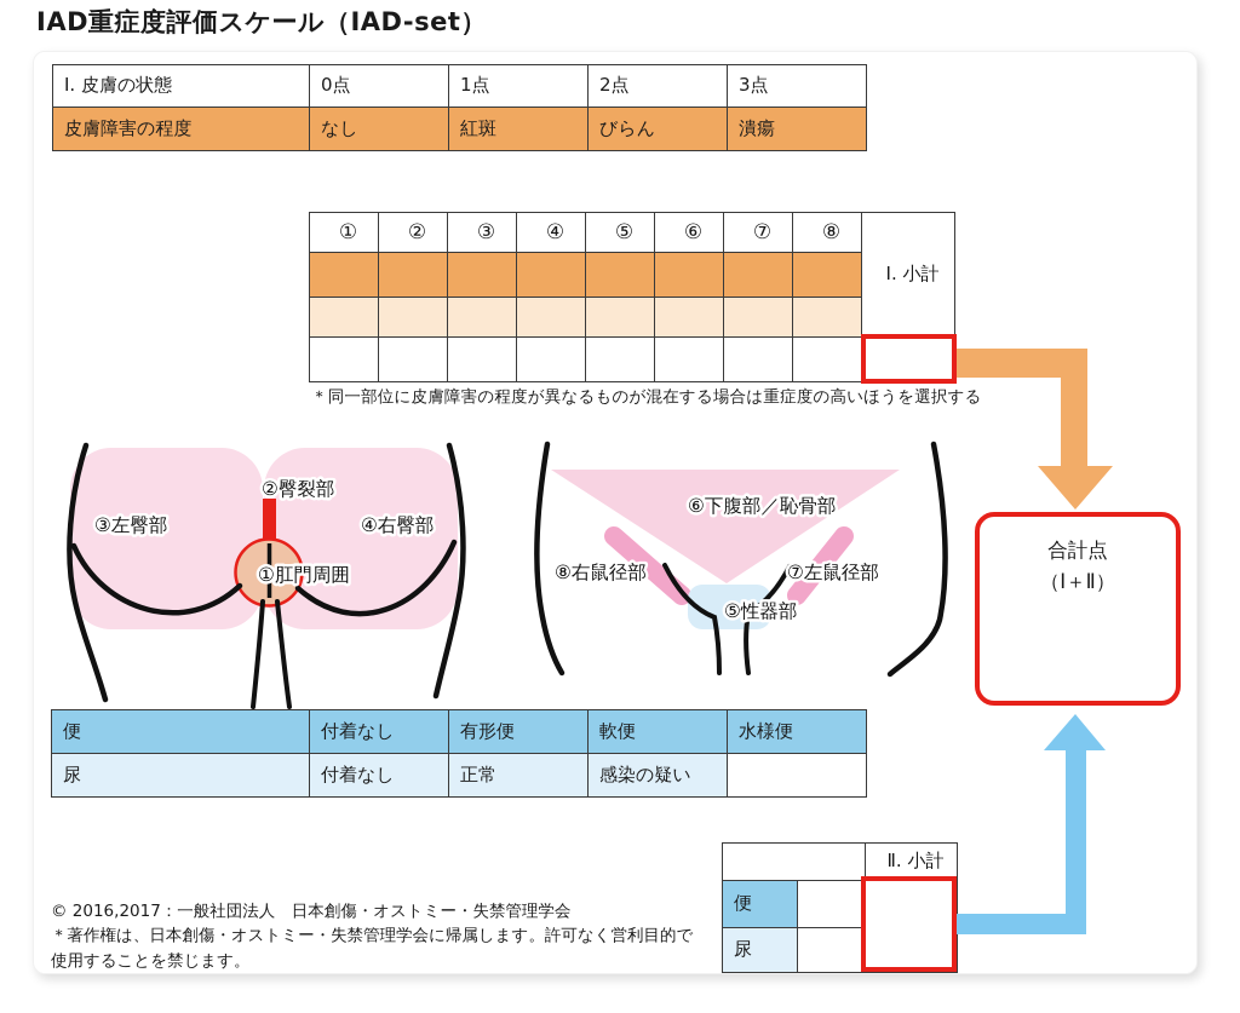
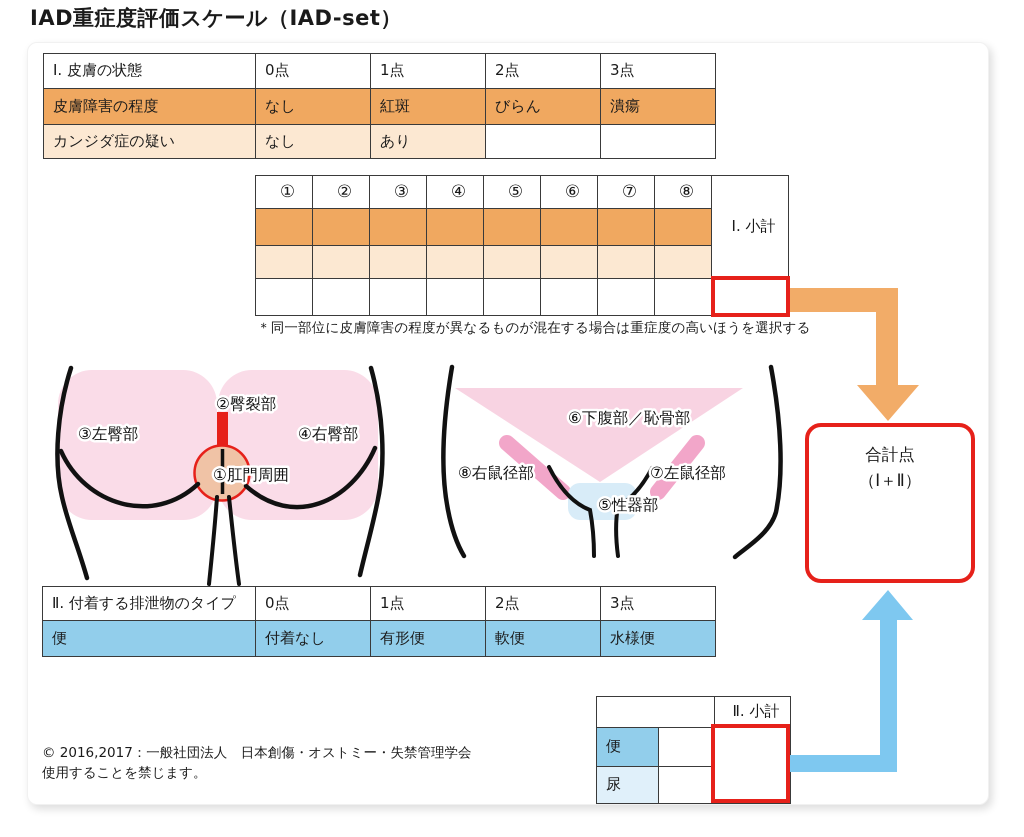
  IAD重症度評価スケール（IAD-set）
  Ⅰ. 皮膚の状態	0点	1点	2点	3点
  皮膚障害の程度	なし	紅斑	びらん	潰瘍
+ カンジダ症の疑い	なし	あり
  ①	②	③	④	⑤	⑥	⑦	⑧	Ⅰ. 小計
  ＊同一部位に皮膚障害の程度が異なるものが混在する場合は重症度の高いほうを選択する
  ②臀裂部
  ③左臀部
  ④右臀部
  ①肛門周囲
  ⑥下腹部／恥骨部
  ⑧右鼠径部
  ⑦左鼠径部
  ⑤性器部
  合計点
  （Ⅰ＋Ⅱ）
+ Ⅱ. 付着する排泄物のタイプ	0点	1点	2点	3点
  便	付着なし	有形便	軟便	水様便
- 尿	付着なし	正常	感染の疑い
  	Ⅱ. 小計
  便
  尿
  © 2016,2017：一般社団法人 日本創傷・オストミー・失禁管理学会
- ＊著作権は、日本創傷・オストミー・失禁管理学会に帰属します。許可なく営利目的で
  使用することを禁じます。
